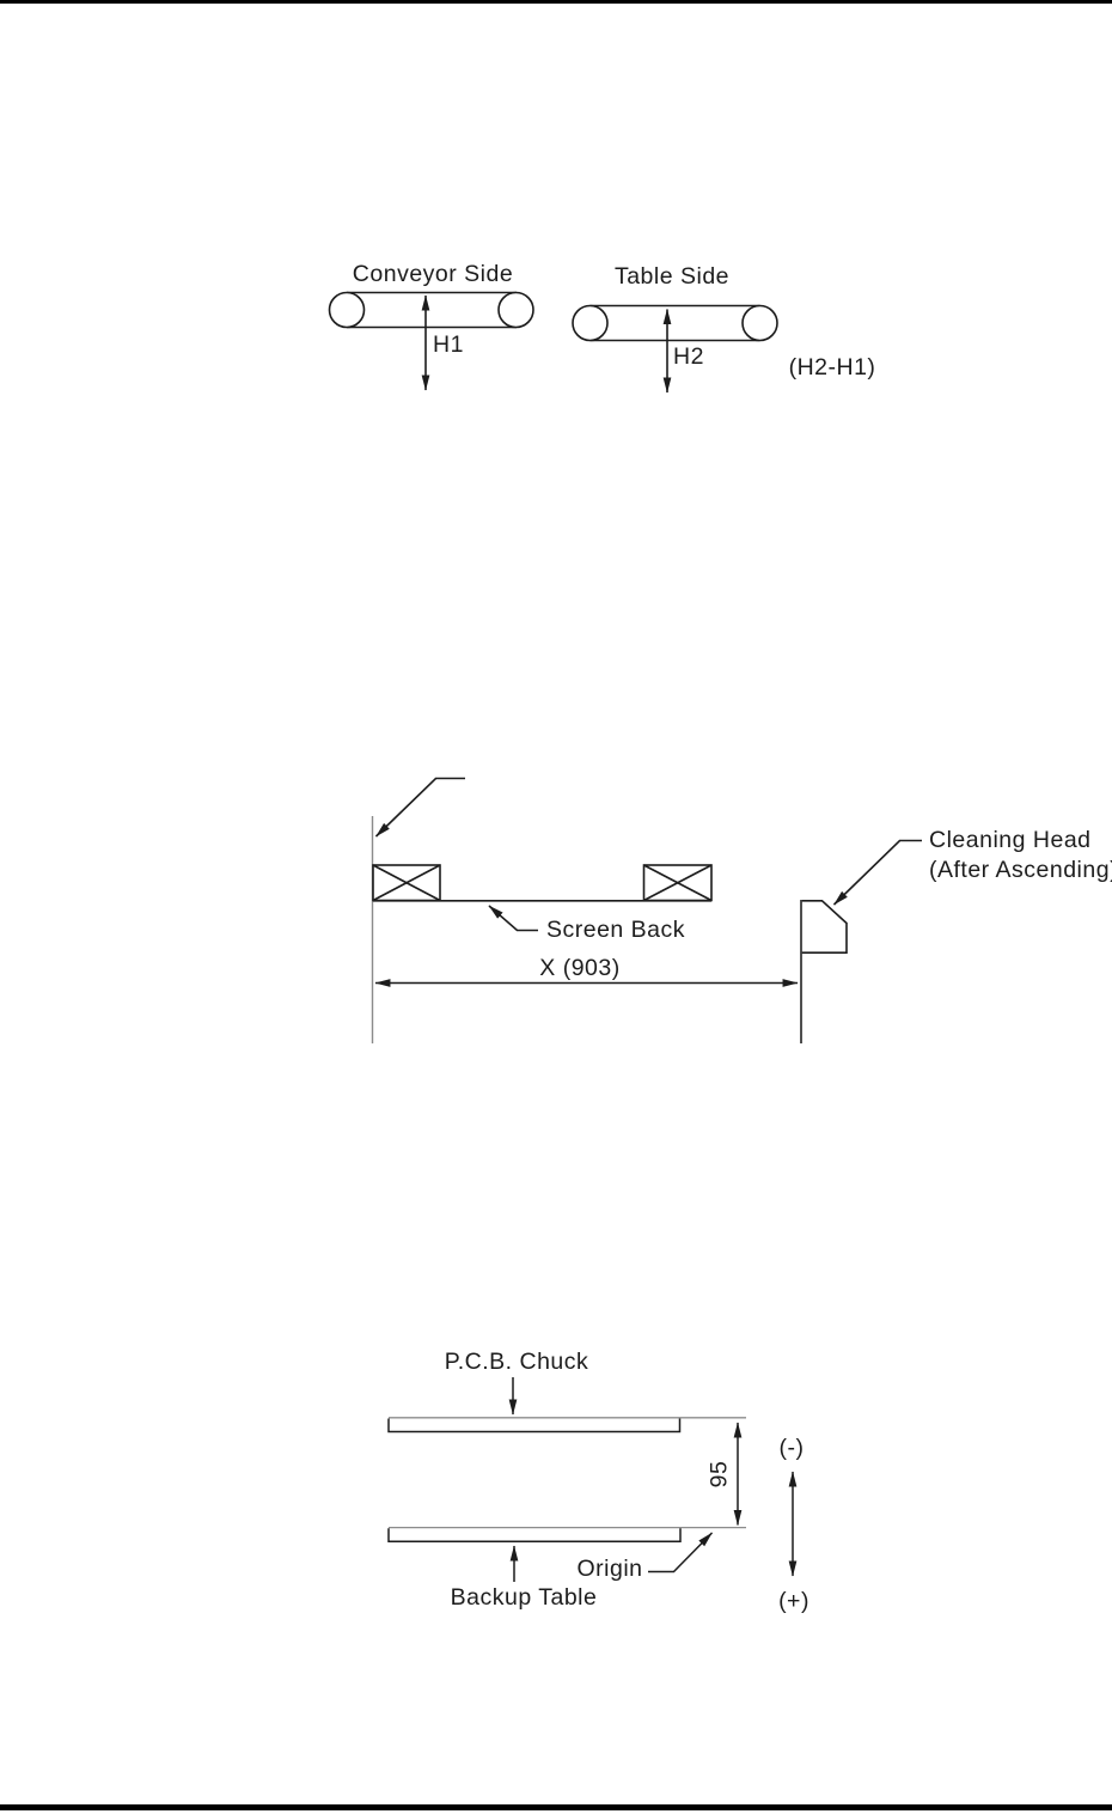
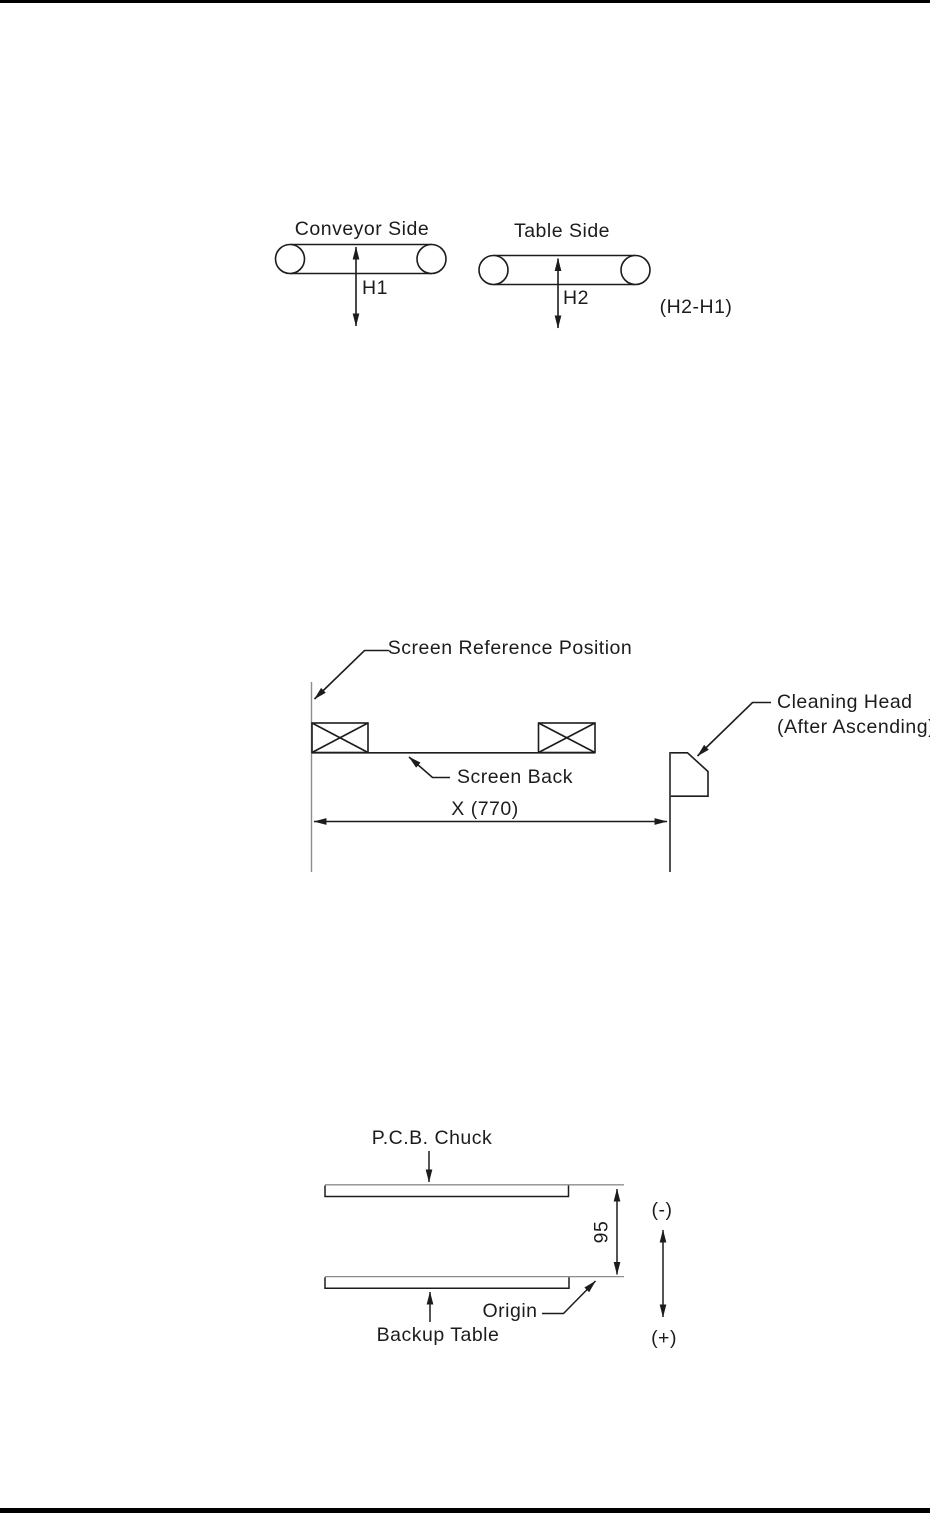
  Conveyor Side
  Table Side
  H1
  H2
  (H2-H1)
+ Screen Reference Position
  Screen Back
- X (903)
+ X (770)
  Cleaning Head
  (After Ascending
  P.C.B. Chuck
  Origin
  Backup Table
  (-)
  (+)
